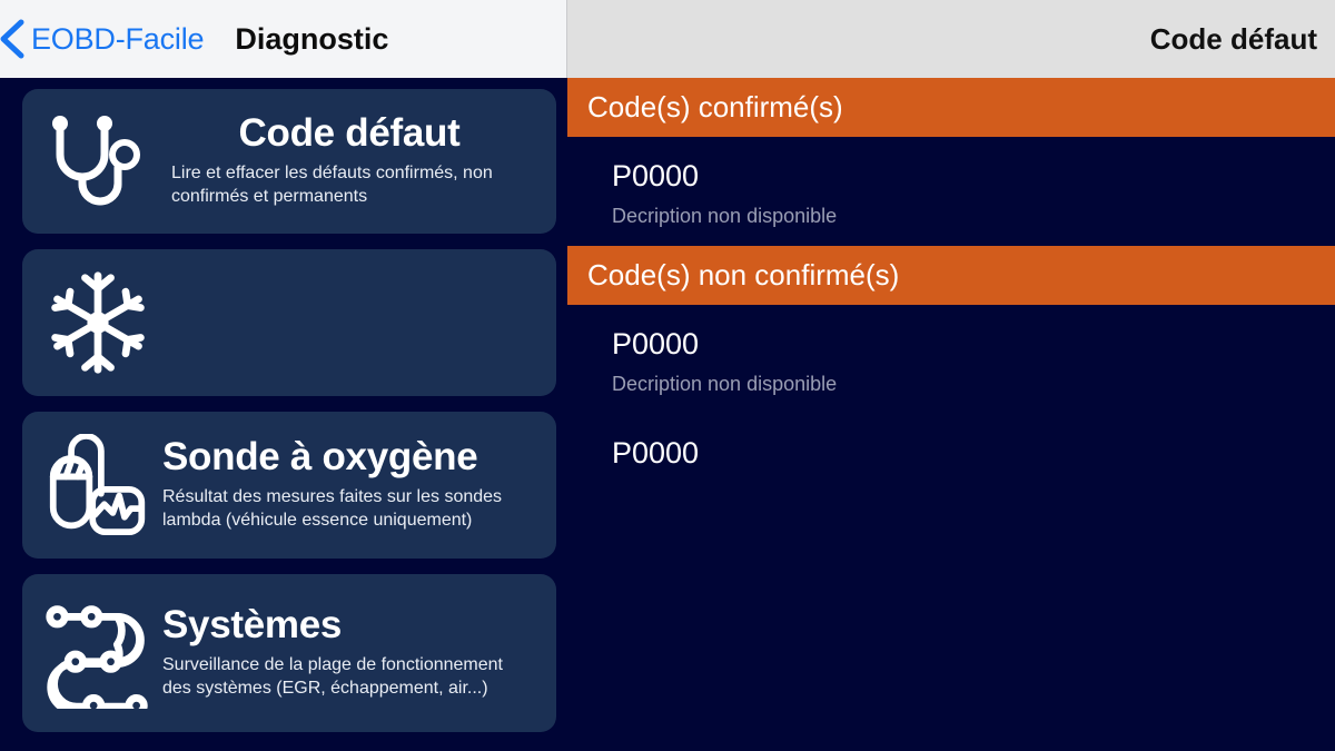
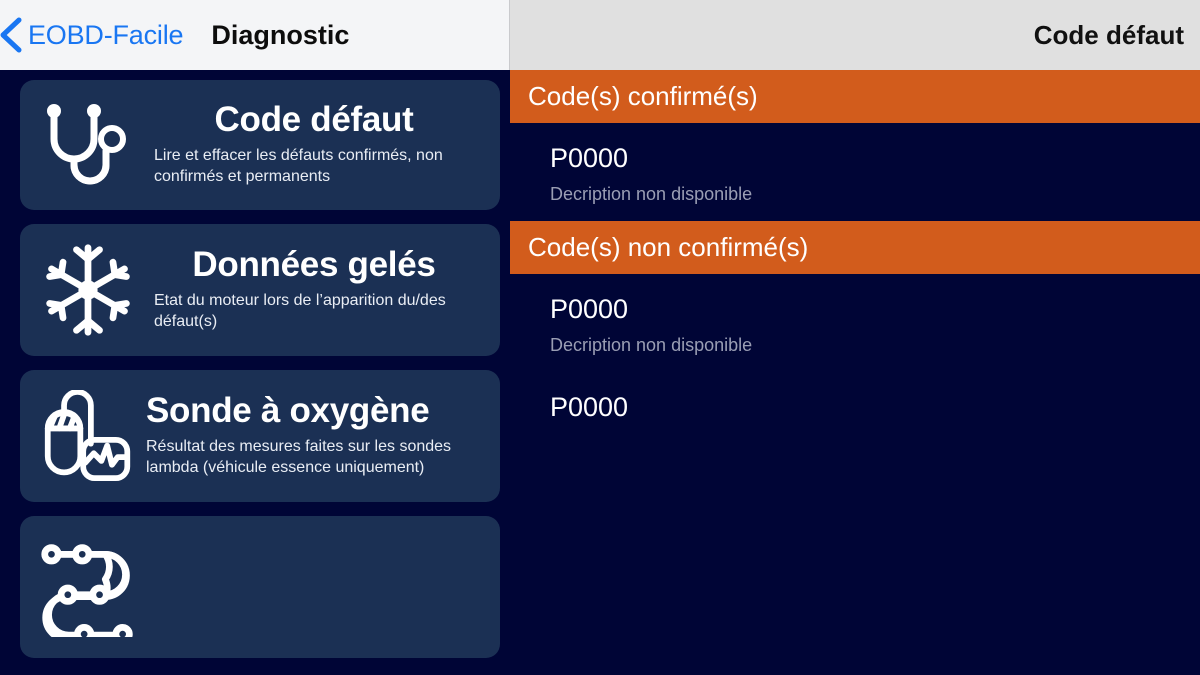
  EOBD-Facile
  Diagnostic
  Code défaut
  Code défaut
  Lire et effacer les défauts confirmés, non confirmés et permanents
+ Données gelés
+ Etat du moteur lors de l’apparition du/des défaut(s)
  Sonde à oxygène
  Résultat des mesures faites sur les sondes lambda (véhicule essence uniquement)
- Systèmes
- Surveillance de la plage de fonctionnement des systèmes (EGR, échappement, air...)
  Code(s) confirmé(s)
  P0000
  Decription non disponible
  Code(s) non confirmé(s)
  P0000
  Decription non disponible
  P0000
